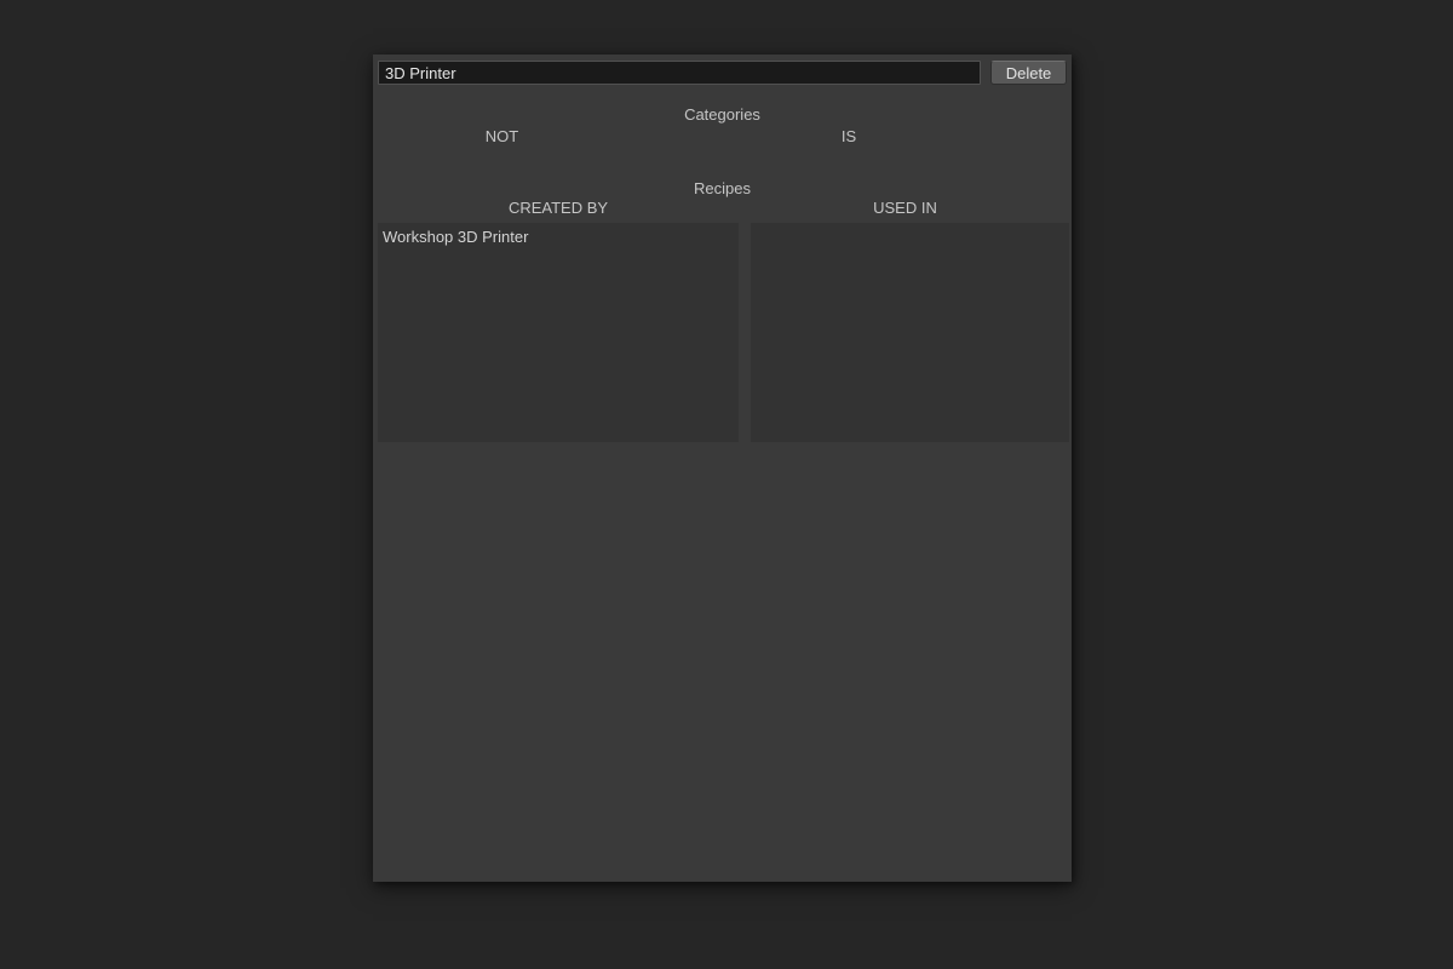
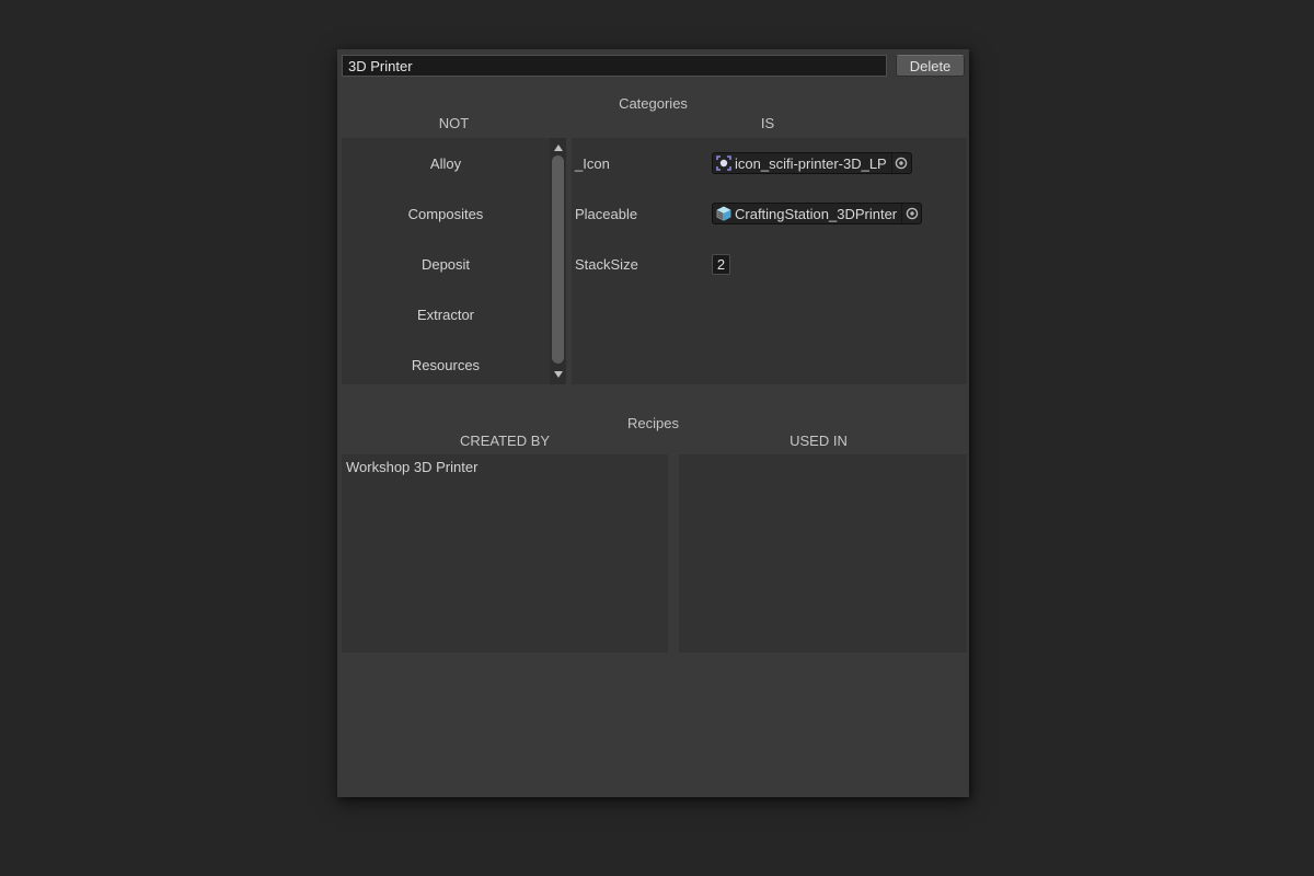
  3D Printer
  Delete
  Categories
  NOT
  IS
+ Alloy
+ Composites
+ Deposit
+ Extractor
+ Resources
+ _Icon
+ icon_scifi-printer-3D_LP
+ Placeable
+ CraftingStation_3DPrinter
+ StackSize
+ 2
  Recipes
  CREATED BY
  USED IN
  Workshop 3D Printer
